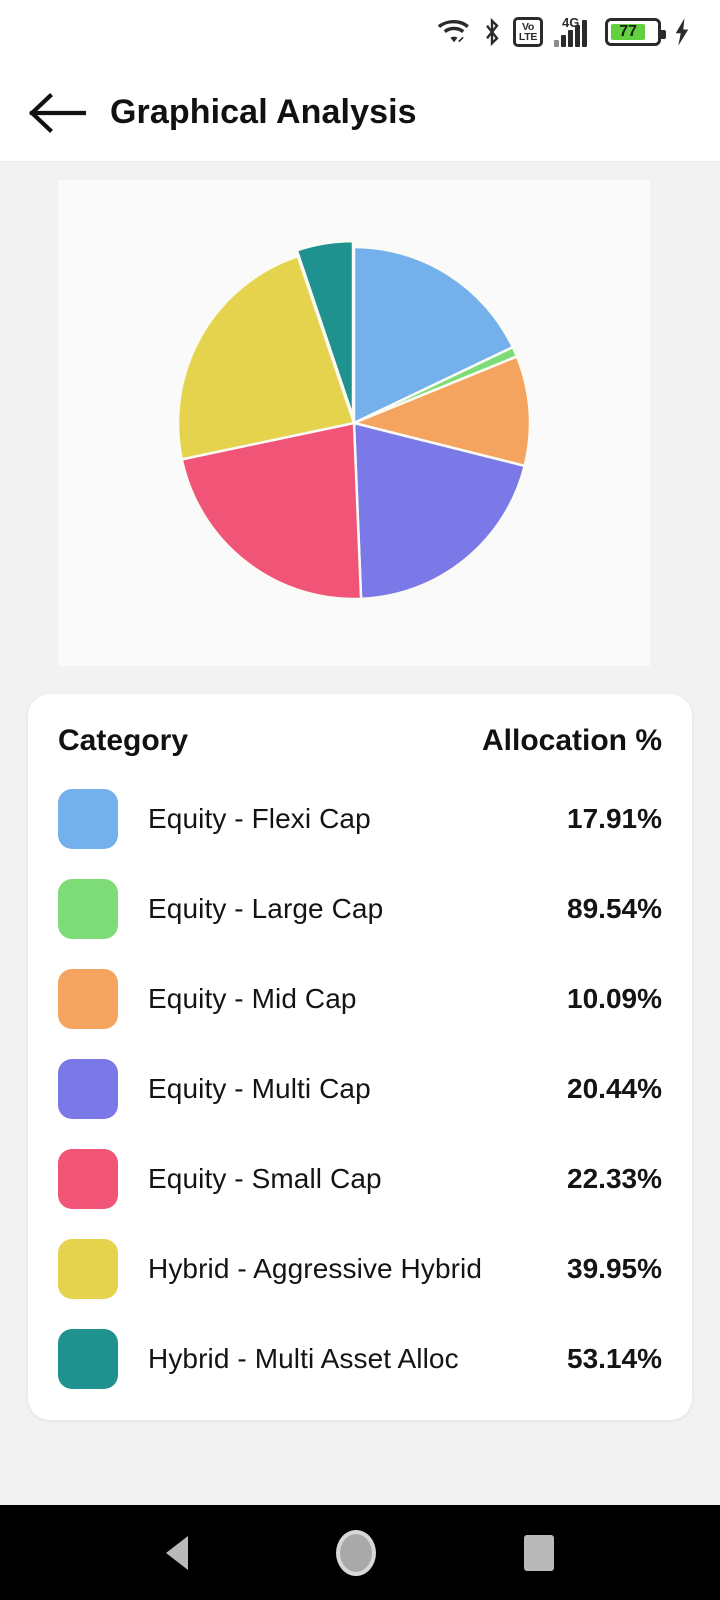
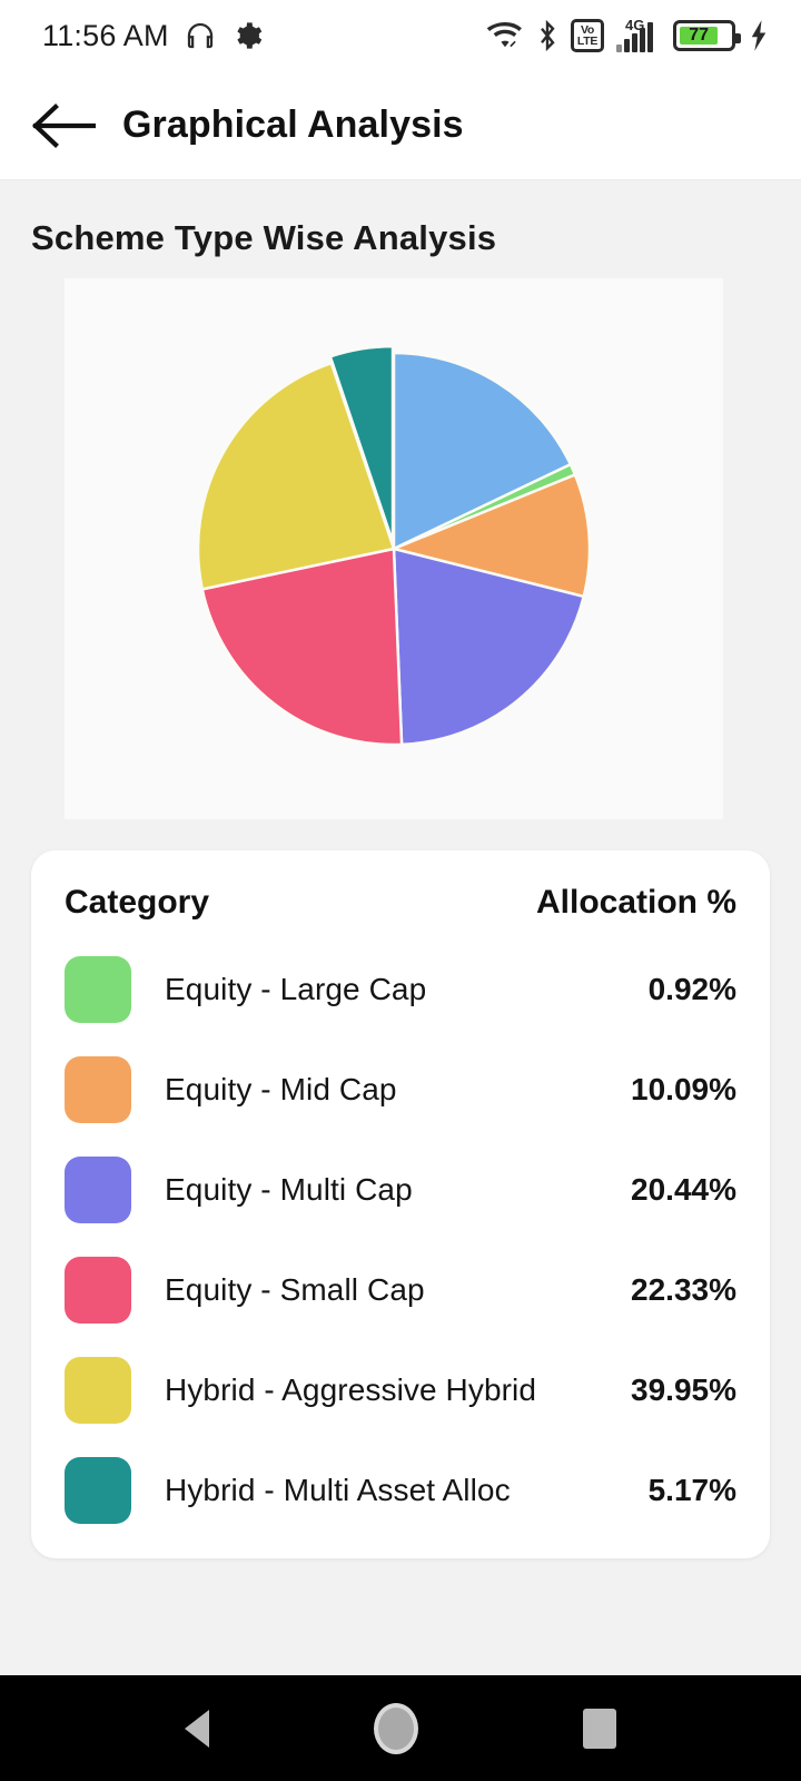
+ 11:56 AM
  Vo
  LTE
  4G
  77
  Graphical Analysis
+ Scheme Type Wise Analysis
  Category
  Allocation %
- Equity - Flexi Cap
- 17.91%
  Equity - Large Cap
- 89.54%
+ 0.92%
  Equity - Mid Cap
  10.09%
  Equity - Multi Cap
  20.44%
  Equity - Small Cap
  22.33%
  Hybrid - Aggressive Hybrid
  39.95%
  Hybrid - Multi Asset Alloc
- 53.14%
+ 5.17%
